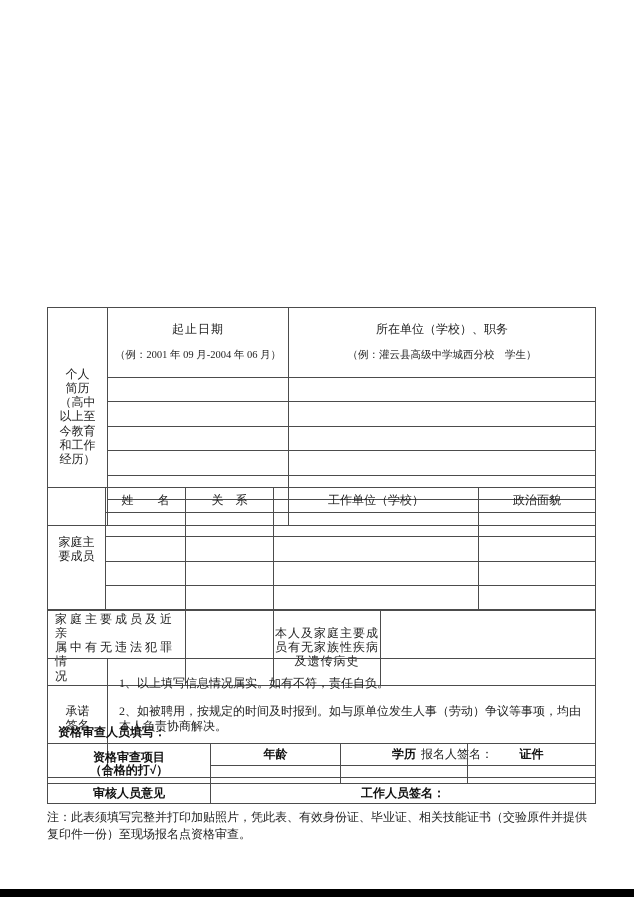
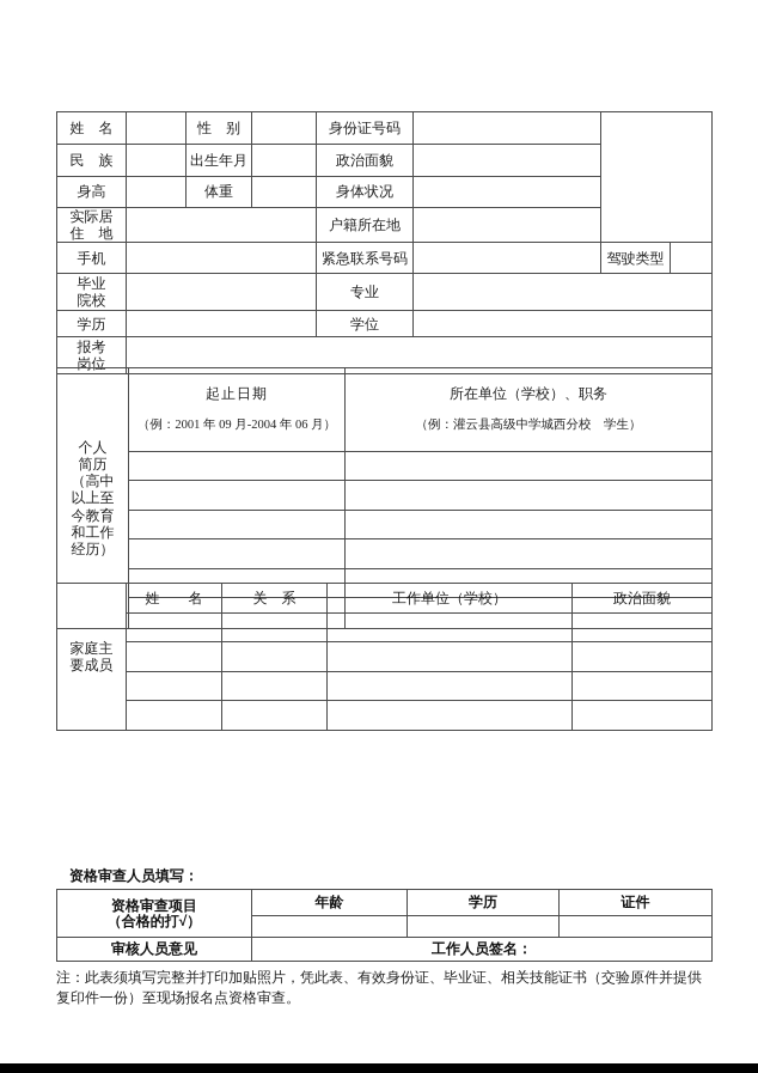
+ 姓 名		性 别		身份证号码
+ 民 族		出生年月		政治面貌
+ 身高		体重		身体状况
+ 实际居 住 地		户籍所在地
+ 手机		紧急联系号码		驾驶类型
+ 毕业 院校		专业
+ 学历		学位
+ 报考 岗位
  个人 简历 （高中 以上至 今教育 和工作 经历）	起止日期 （例：2001 年 09 月-2004 年 06 月）	所在单位（学校）、职务 （例：灌云县高级中学城西分校 学生）
  家庭主 要成员	姓 名	关 系	工作单位（学校）	政治面貌
- 家庭主要成员及近亲 属中有无违法犯罪情 况		本人及家庭主要成 员有无家族性疾病 及遗传病史
- 承诺 签名	1、以上填写信息情况属实。如有不符，责任自负。 2、如被聘用，按规定的时间及时报到。如与原单位发生人事（劳动）争议等事项，均由本人负责协商解决。 报名人签名：
  资格审查人员填写：
  资格审查项目 （合格的打√）	年龄	学历	证件
  审核人员意见	工作人员签名：
  注：此表须填写完整并打印加贴照片，凭此表、有效身份证、毕业证、相关技能证书（交验原件并提供复印件一份）至现场报名点资格审查。
